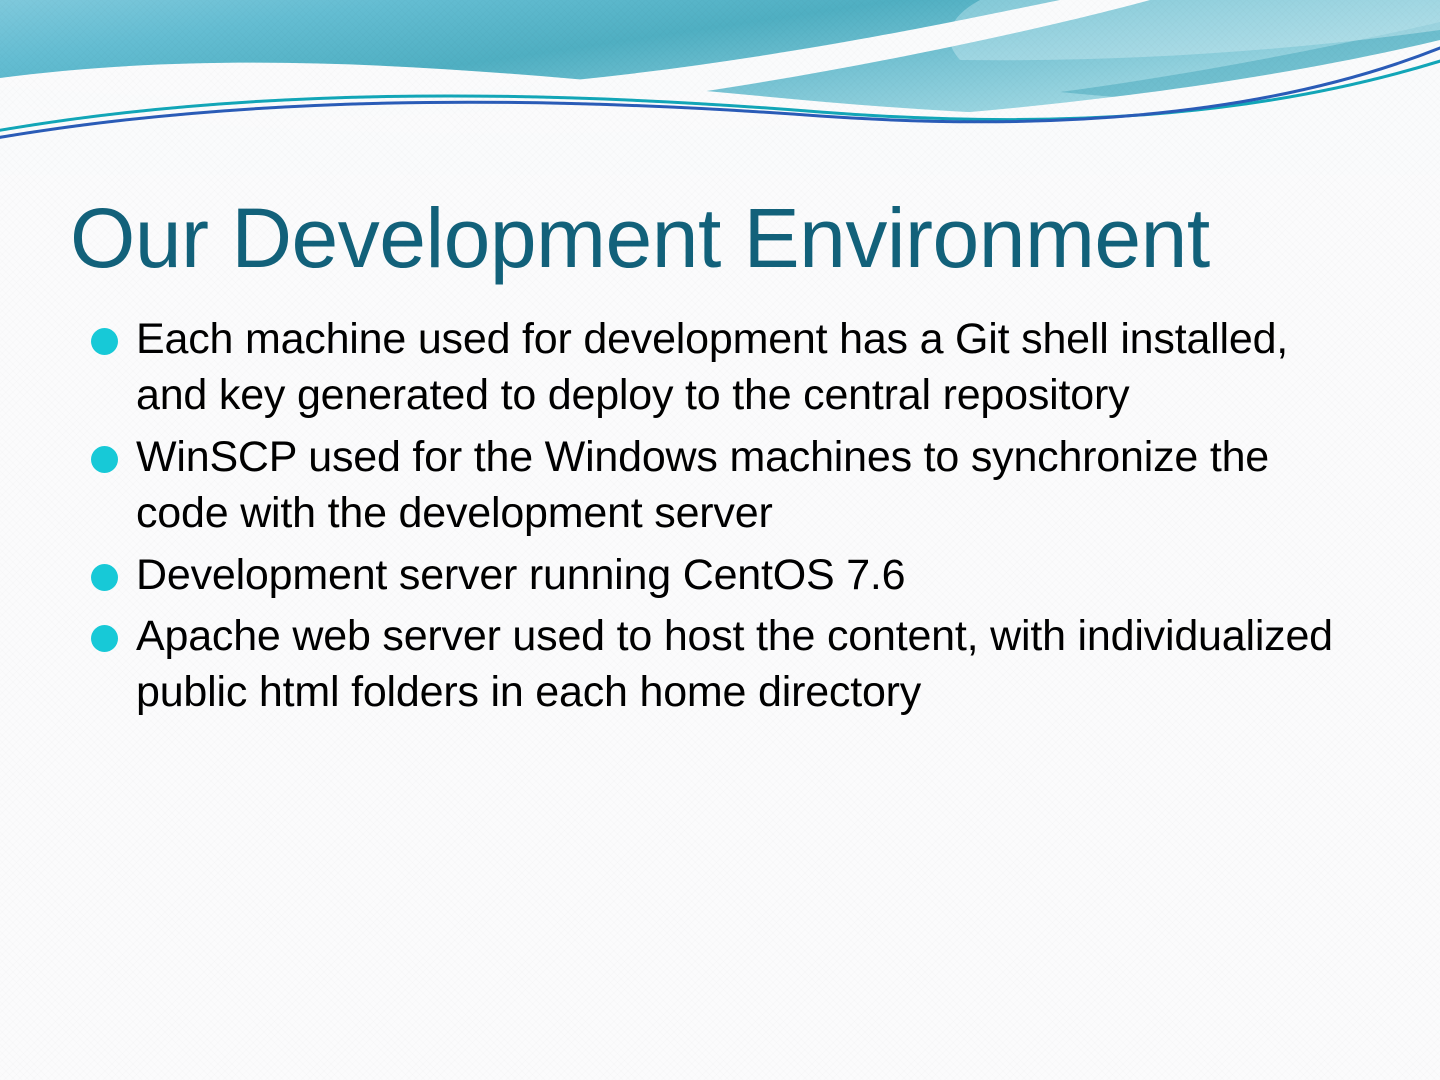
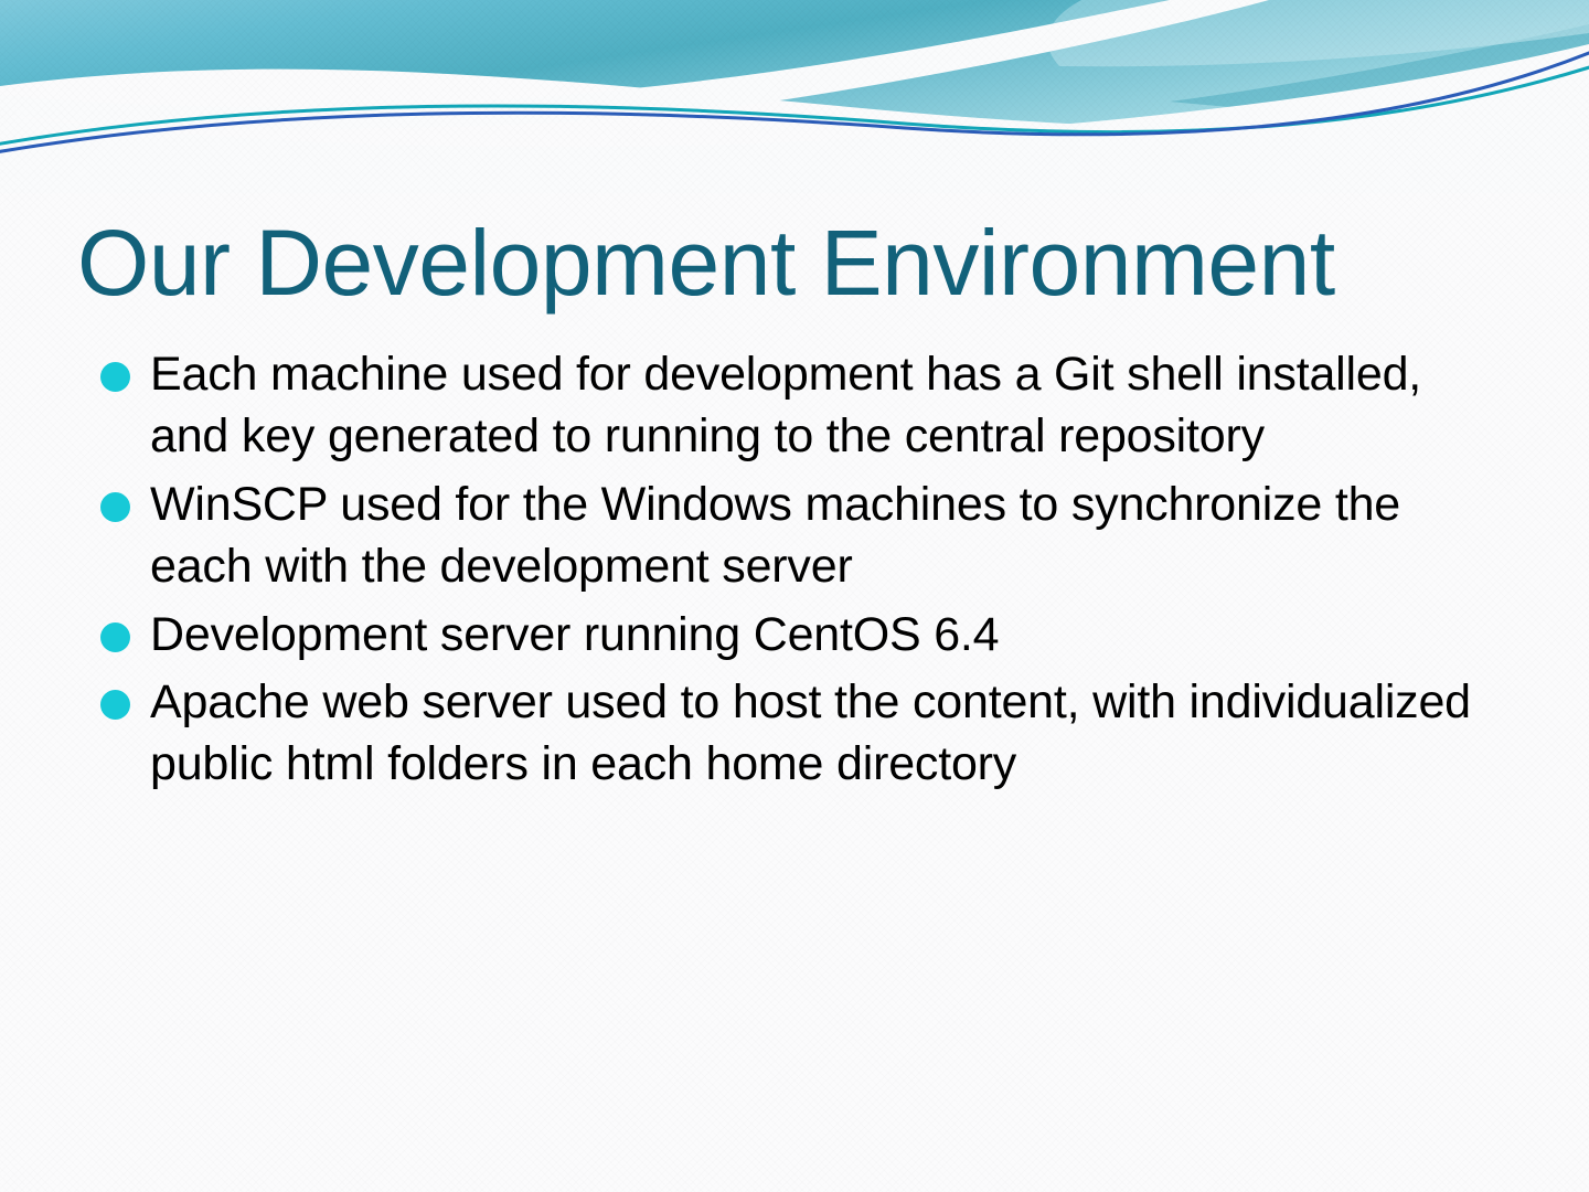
  Our Development Environment
- Each machine used for development has a Git shell installed, and key generated to deploy to the central repository
+ Each machine used for development has a Git shell installed, and key generated to running to the central repository
- WinSCP used for the Windows machines to synchronize the code with the development server
+ WinSCP used for the Windows machines to synchronize the each with the development server
- Development server running CentOS 7.6
+ Development server running CentOS 6.4
  Apache web server used to host the content, with individualized public html folders in each home directory
